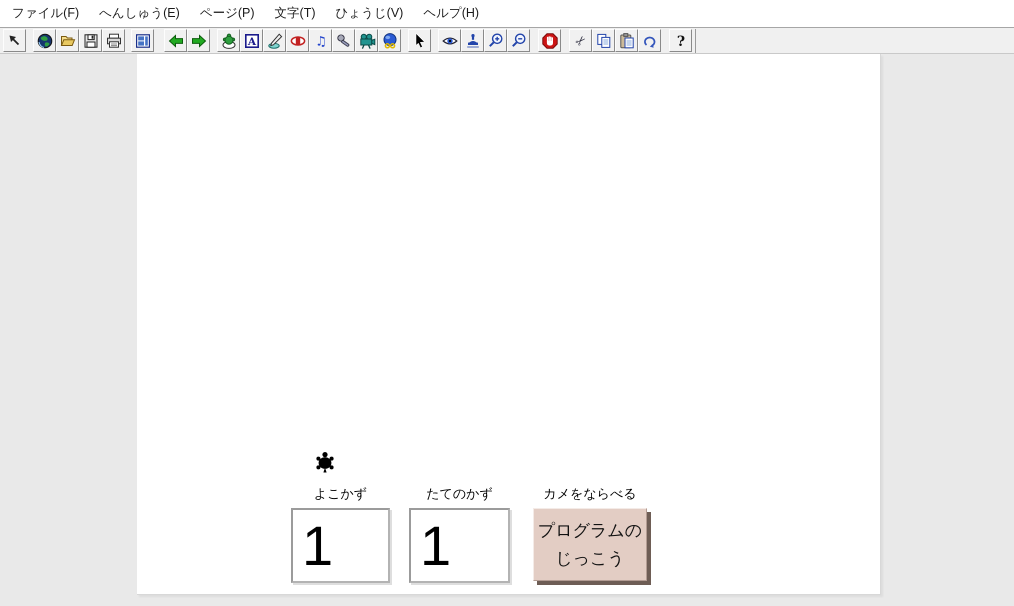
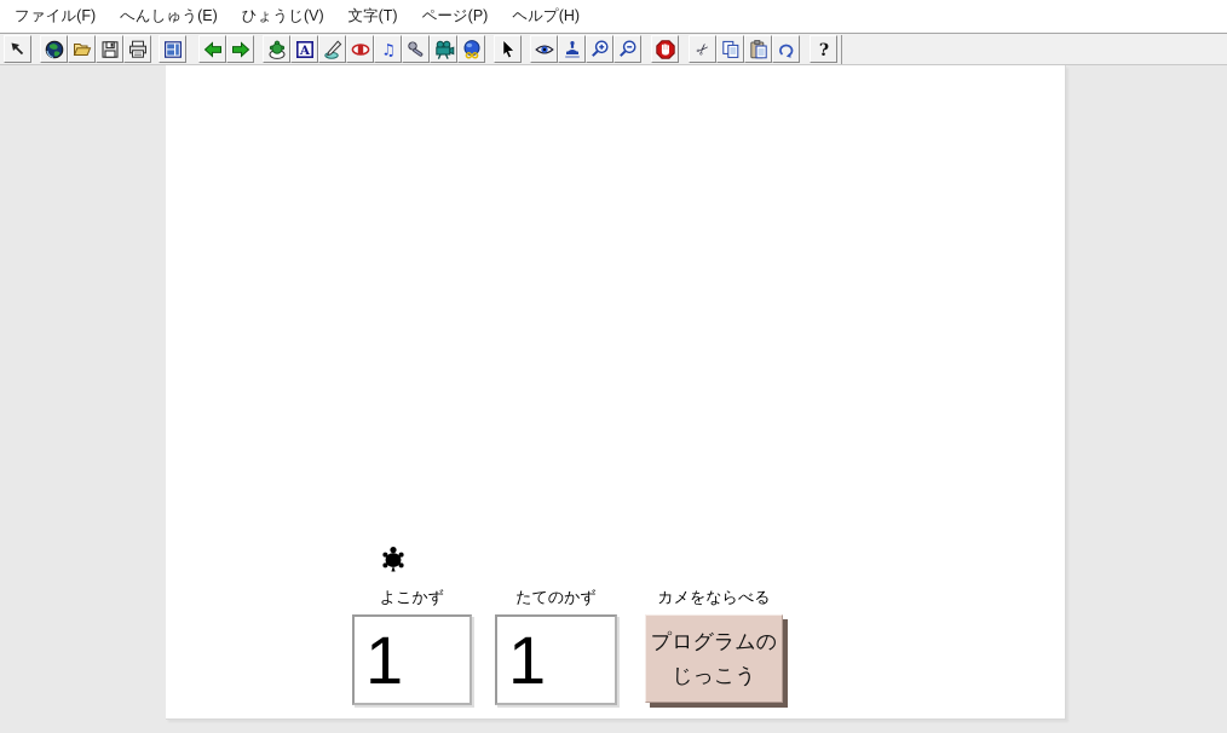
  ファイル(F)
  へんしゅう(E)
- ページ(P)
+ ひょうじ(V)
  文字(T)
- ひょうじ(V)
+ ページ(P)
  ヘルプ(H)
  A
  ♫
  ?
  よこかず
  たてのかず
  カメをならべる
  1
  1
  プログラムの
  じっこう
